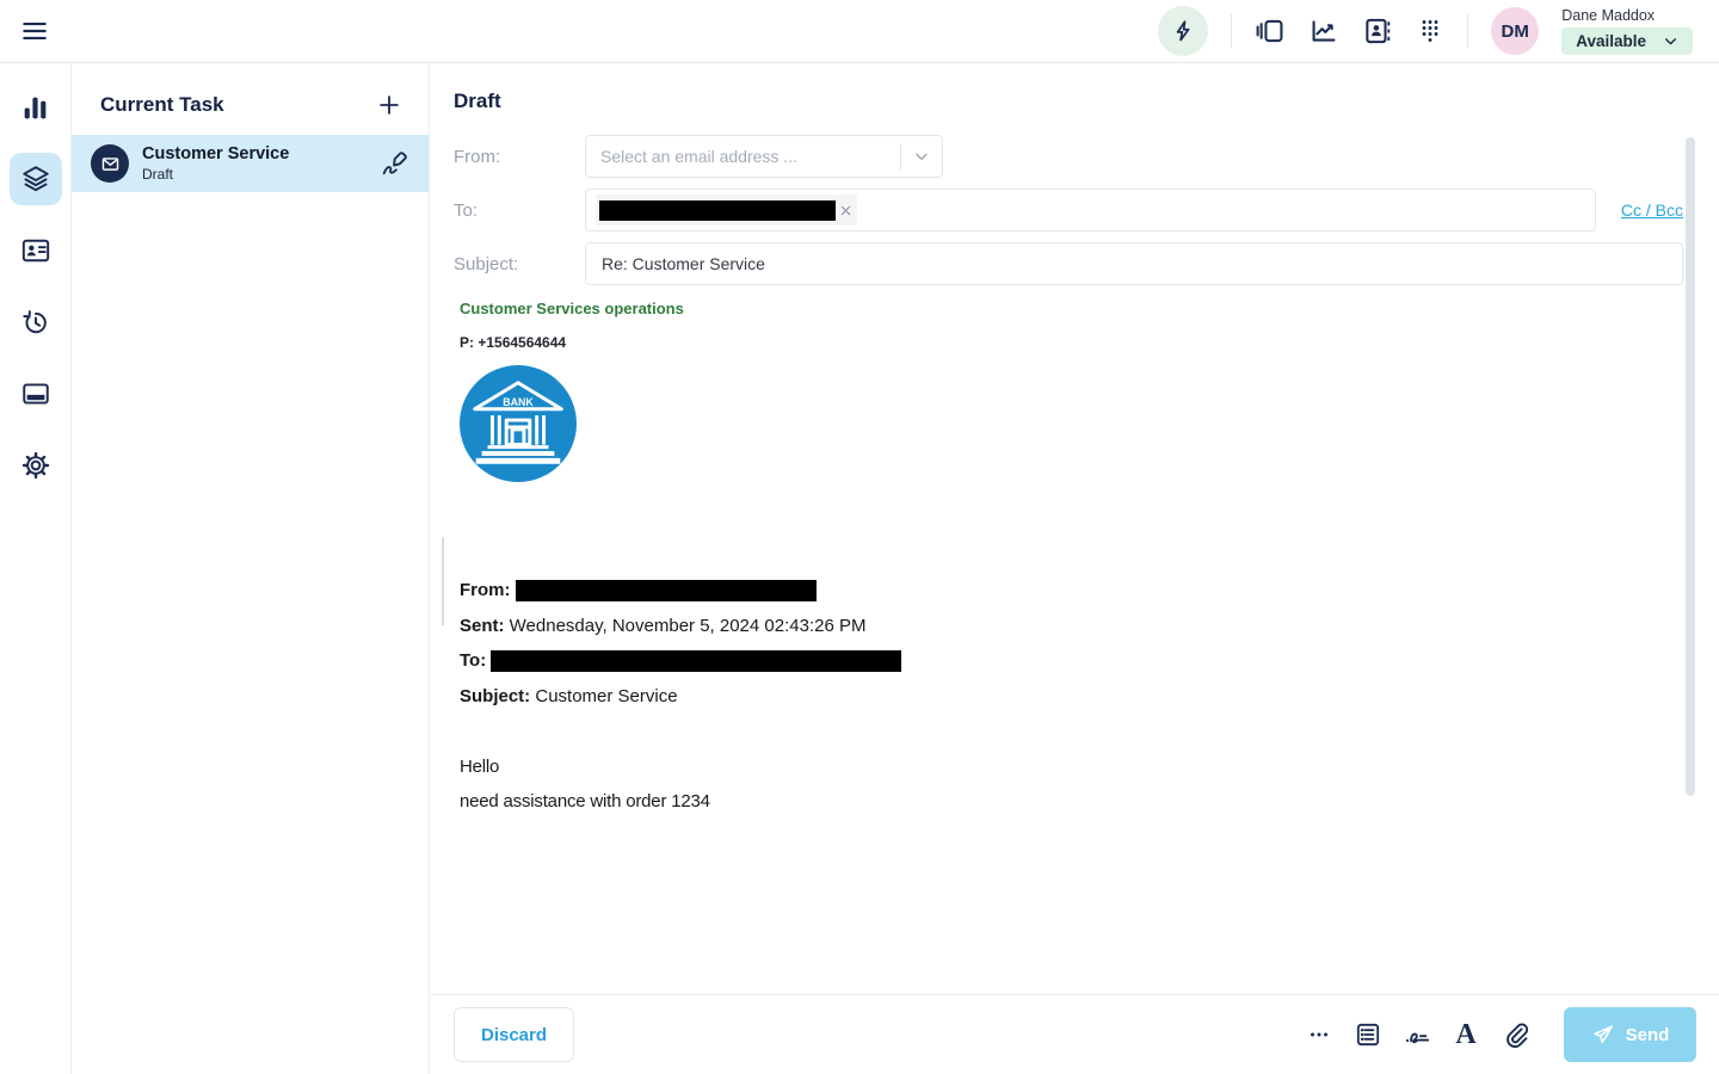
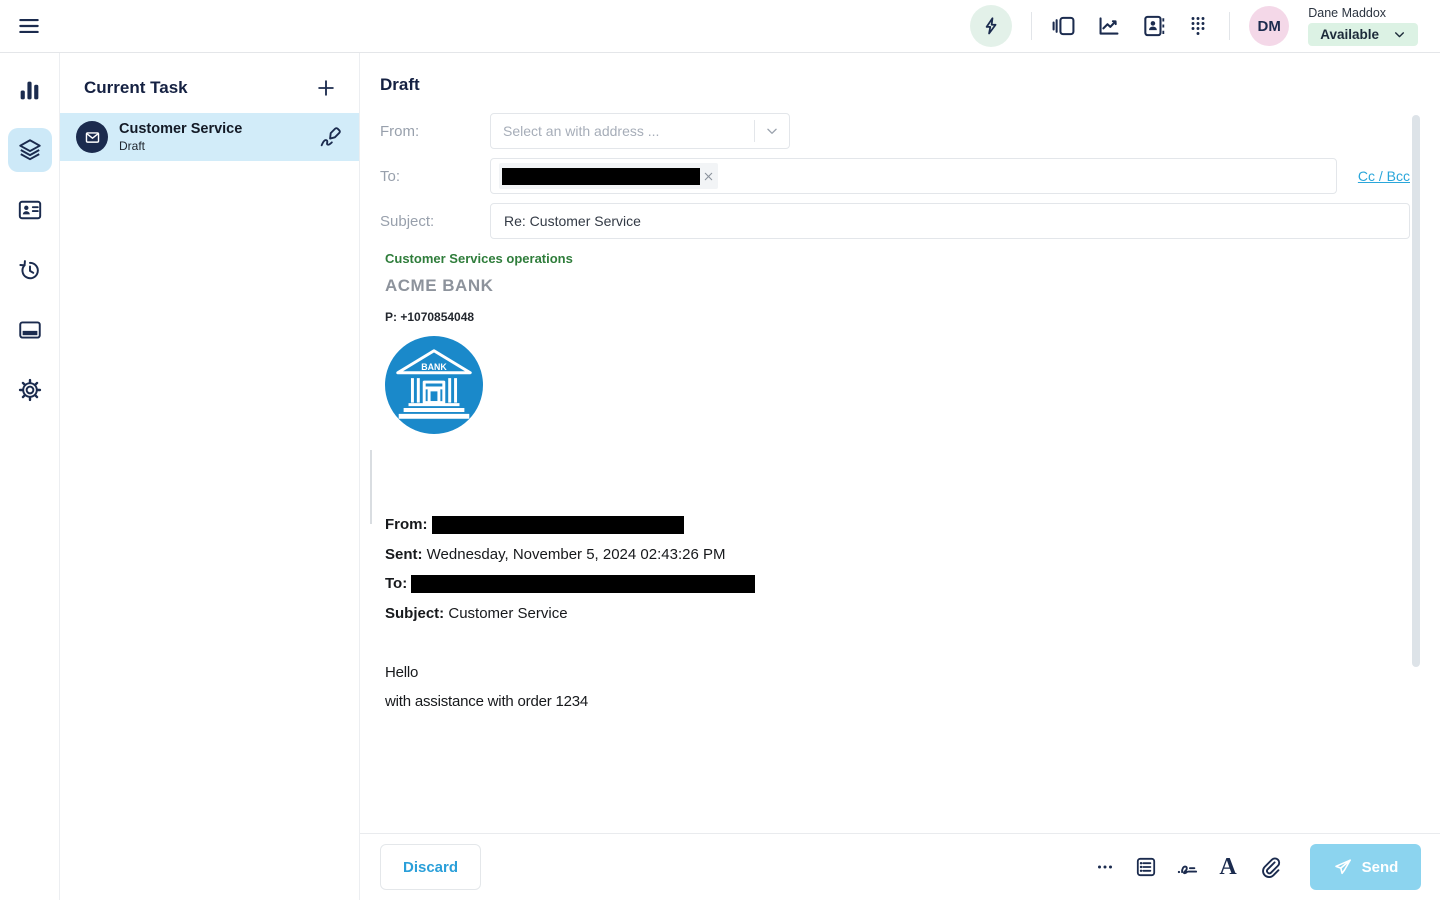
  DM
  Dane Maddox
  Available
  Current Task
  Customer Service
  Draft
  Draft
  From:
- Select an email address ...
+ Select an with address ...
  To:
  Cc / Bcc
  Subject:
  Re: Customer Service
  Customer Services operations
+ ACME BANK
- P: +1564564644
+ P: +1070854048
  BANK
  From:
  Sent: Wednesday, November 5, 2024 02:43:26 PM
  To:
  Subject: Customer Service
  Hello
- need assistance with order 1234
+ with assistance with order 1234
  Discard
  A
  Send
